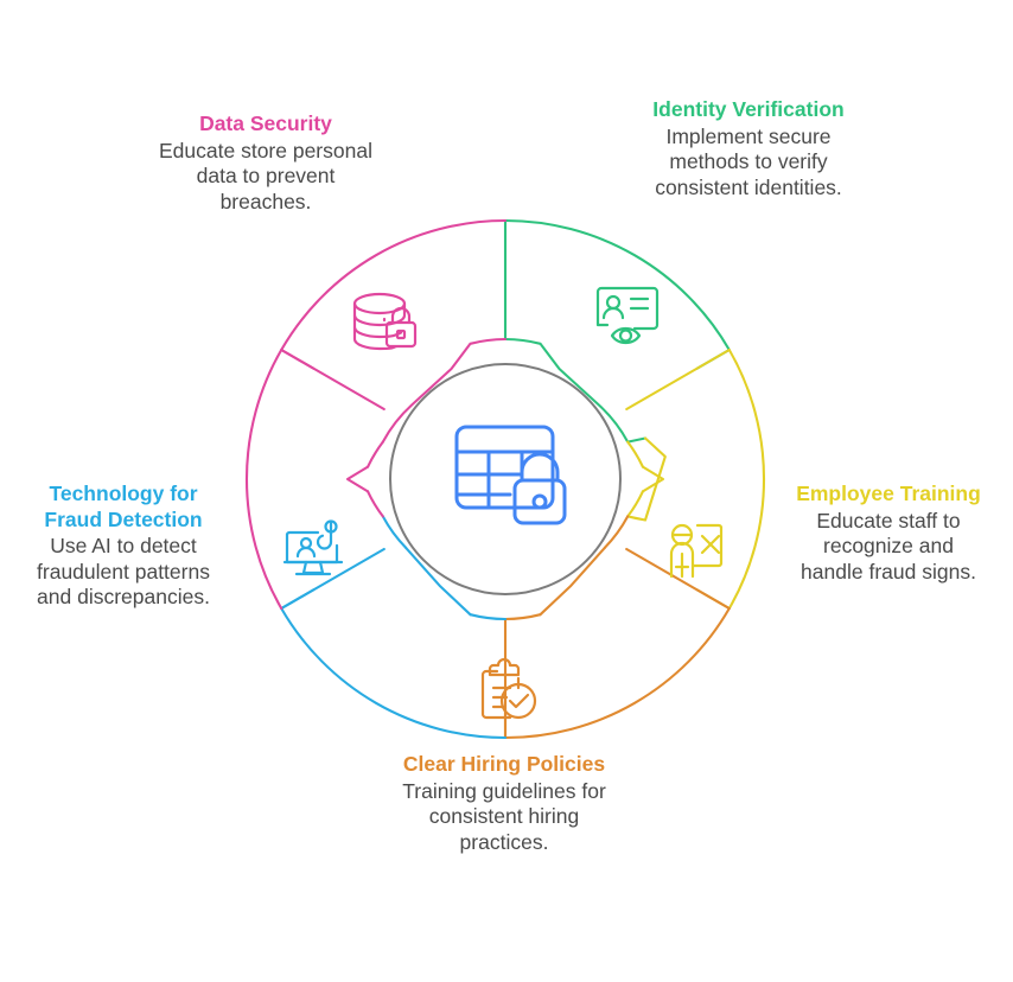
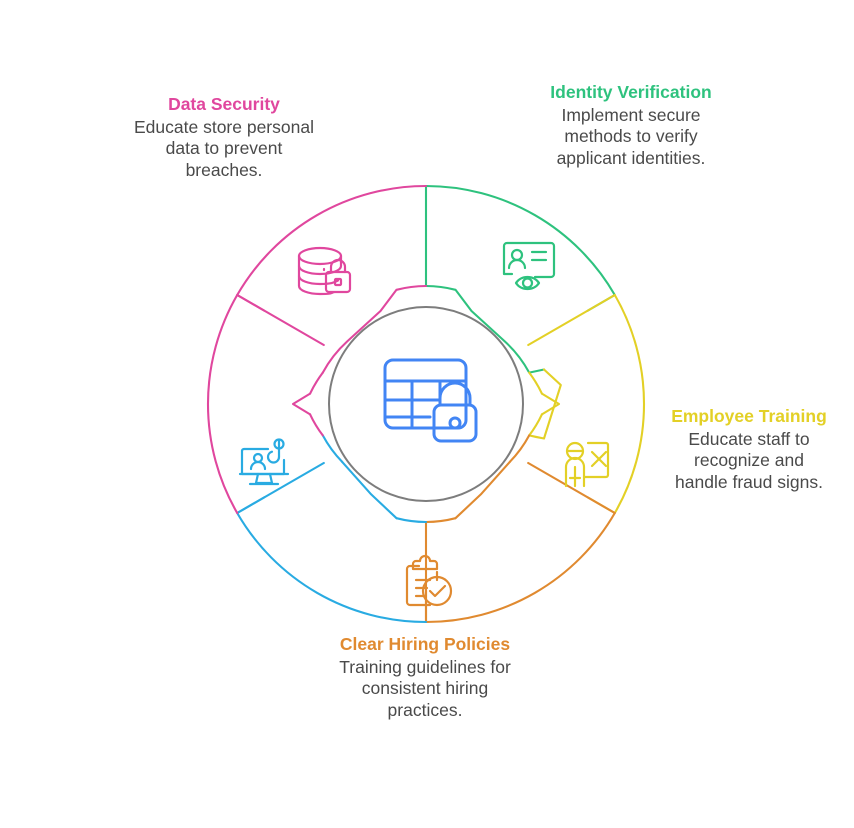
  Data Security
  Educate store personal data to prevent breaches.
  Identity Verification
- Implement secure methods to verify consistent identities.
+ Implement secure methods to verify applicant identities.
  Employee Training
  Educate staff to recognize and handle fraud signs.
  Clear Hiring Policies
  Training guidelines for consistent hiring practices.
- Technology for Fraud Detection
- Use AI to detect fraudulent patterns and discrepancies.
